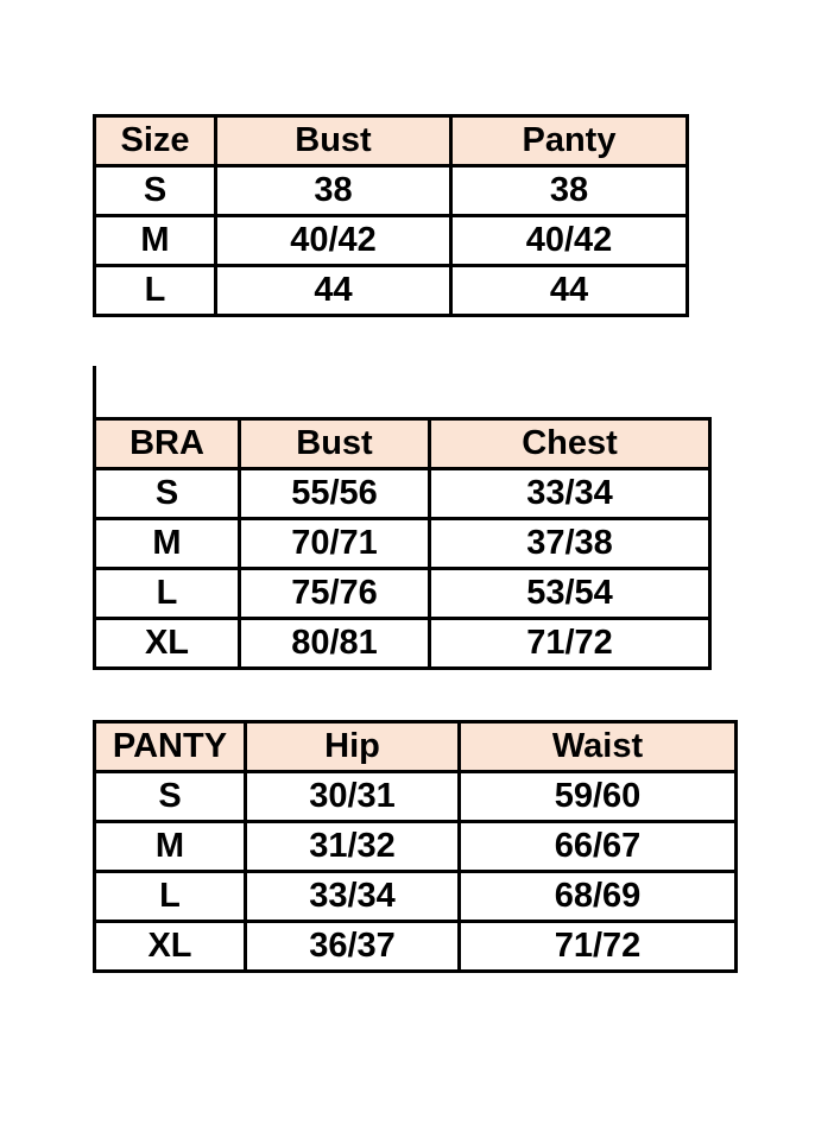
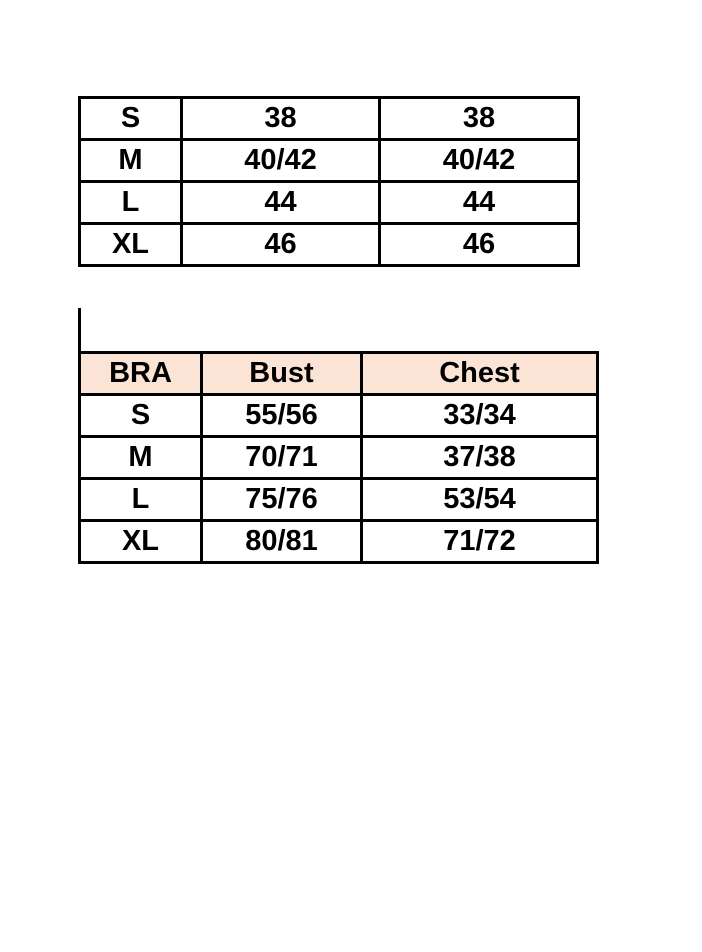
- Size	Bust	Panty
  S	38	38
  M	40/42	40/42
  L	44	44
+ XL	46	46
  BRA	Bust	Chest
  S	55/56	33/34
  M	70/71	37/38
  L	75/76	53/54
  XL	80/81	71/72
- PANTY	Hip	Waist
- S	30/31	59/60
- M	31/32	66/67
- L	33/34	68/69
- XL	36/37	71/72
